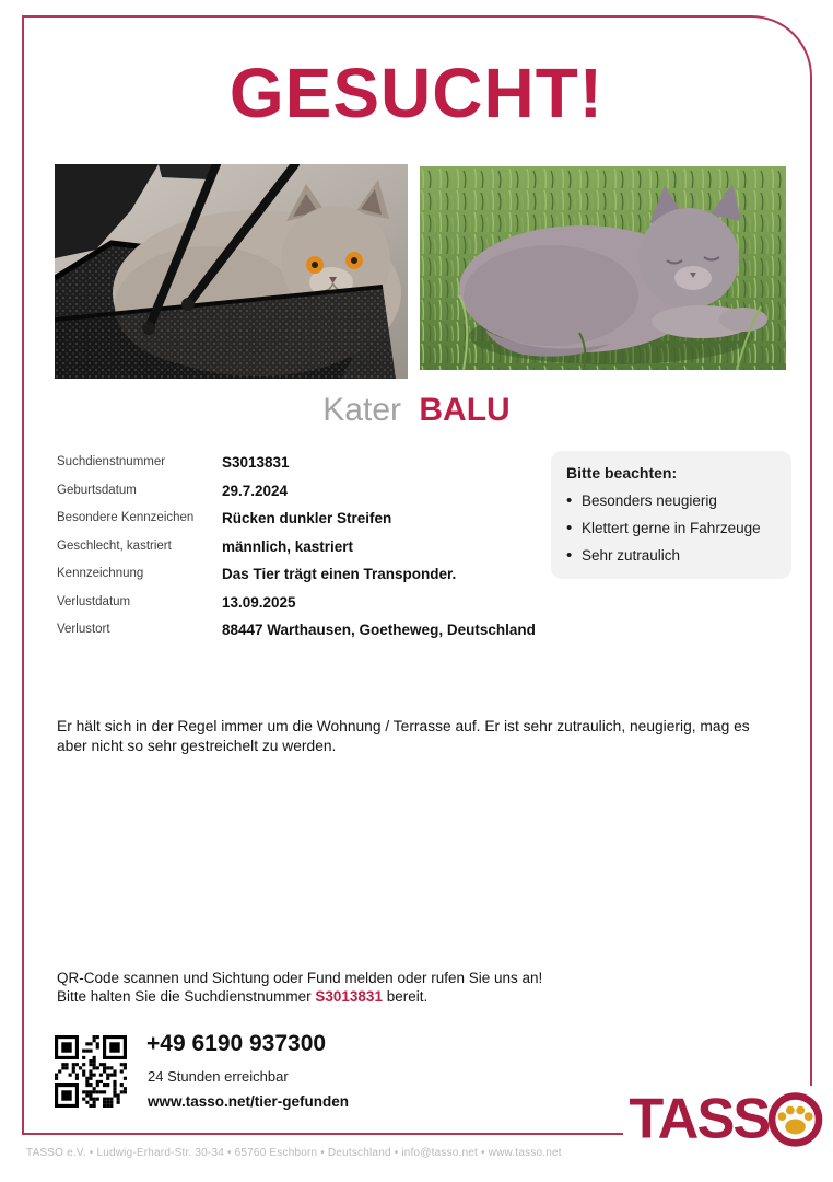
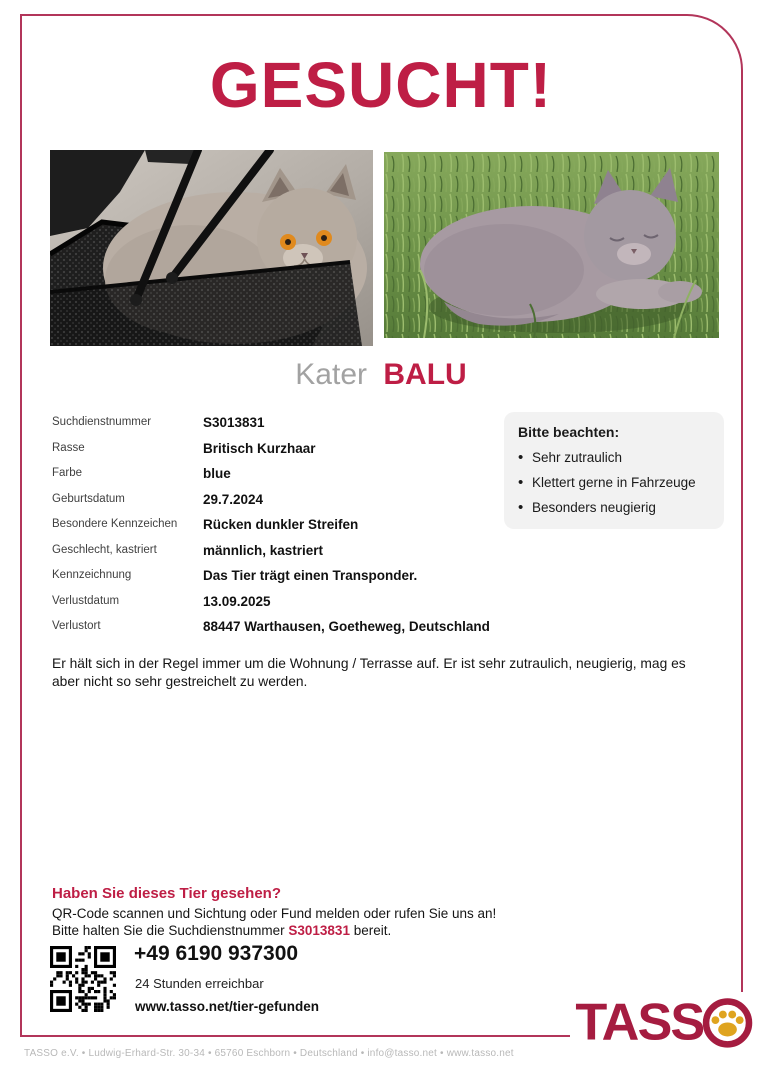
  GESUCHT!
  Kater BALU
  Suchdienstnummer
  S3013831
+ Rasse
+ Britisch Kurzhaar
+ Farbe
+ blue
  Geburtsdatum
  29.7.2024
  Besondere Kennzeichen
  Rücken dunkler Streifen
  Geschlecht, kastriert
  männlich, kastriert
  Kennzeichnung
  Das Tier trägt einen Transponder.
  Verlustdatum
  13.09.2025
  Verlustort
  88447 Warthausen, Goetheweg, Deutschland
  Bitte beachten:
- Besonders neugierig
+ Sehr zutraulich
  Klettert gerne in Fahrzeuge
- Sehr zutraulich
+ Besonders neugierig
  Er hält sich in der Regel immer um die Wohnung / Terrasse auf. Er ist sehr zutraulich, neugierig, mag es aber nicht so sehr gestreichelt zu werden.
+ Haben Sie dieses Tier gesehen?
  QR-Code scannen und Sichtung oder Fund melden oder rufen Sie uns an!
  Bitte halten Sie die Suchdienstnummer S3013831 bereit.
  +49 6190 937300
  24 Stunden erreichbar
  www.tasso.net/tier-gefunden
  TASS
  TASSO e.V. • Ludwig-Erhard-Str. 30-34 • 65760 Eschborn • Deutschland • info@tasso.net • www.tasso.net
